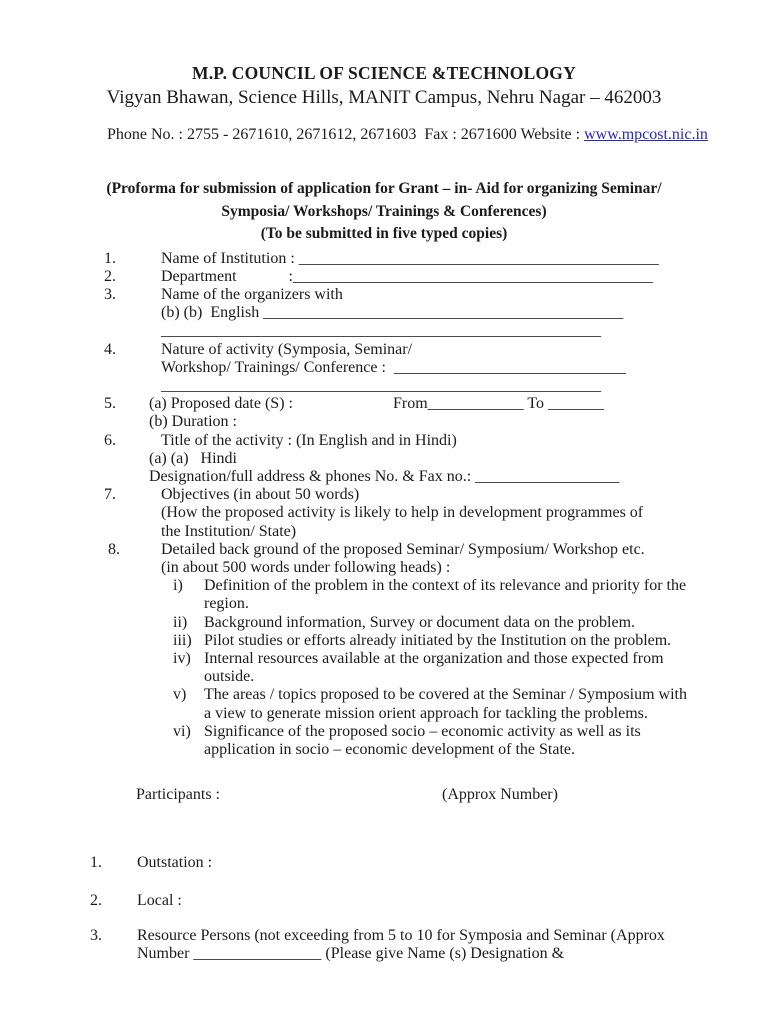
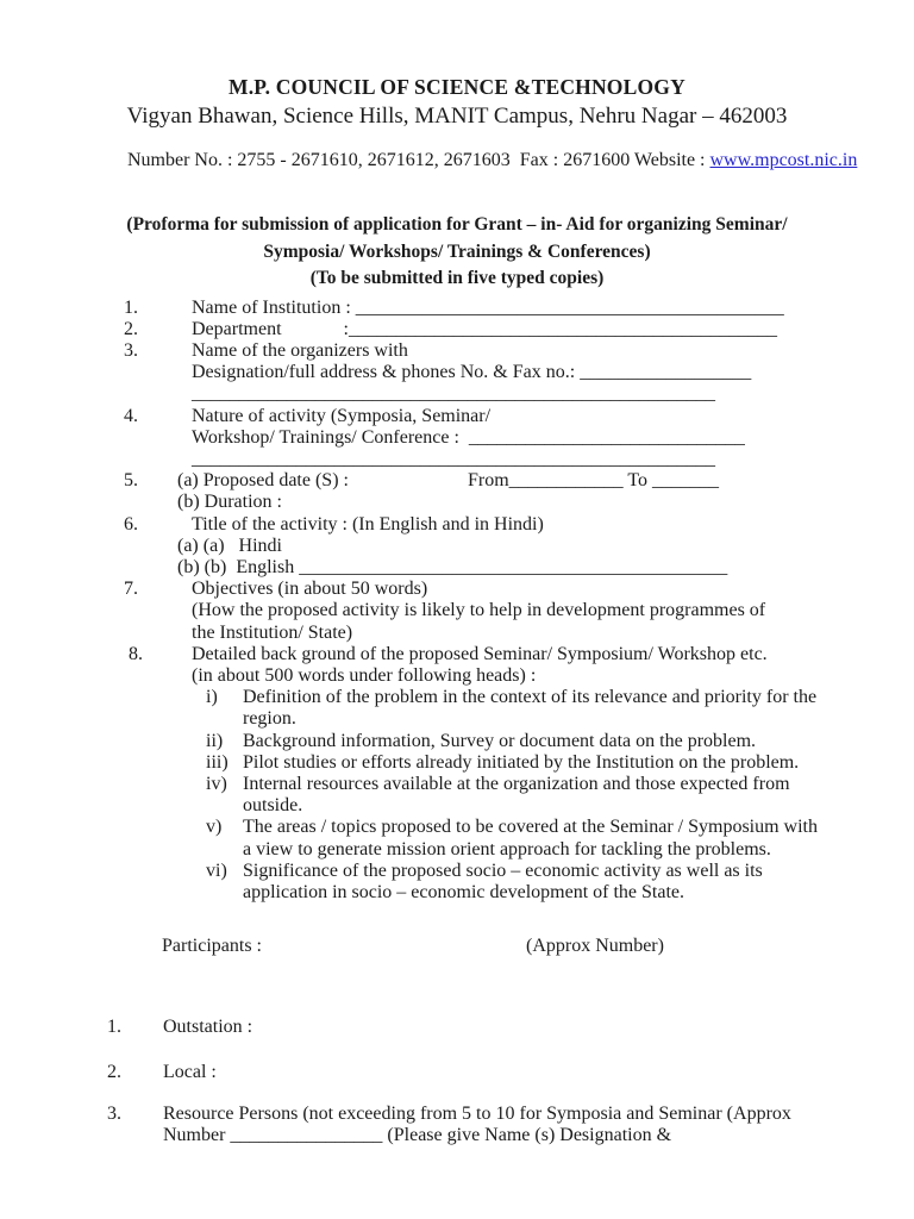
  M.P. COUNCIL OF SCIENCE &TECHNOLOGY
  Vigyan Bhawan, Science Hills, MANIT Campus, Nehru Nagar – 462003
- Phone No. : 2755 - 2671610, 2671612, 2671603 Fax : 2671600 Website : www.mpcost.nic.in
+ Number No. : 2755 - 2671610, 2671612, 2671603 Fax : 2671600 Website : www.mpcost.nic.in
  (Proforma for submission of application for Grant – in- Aid for organizing Seminar/
  Symposia/ Workshops/ Trainings & Conferences)
  (To be submitted in five typed copies)
  1.
  Name of Institution : _____________________________________________
  2.
  Department :_____________________________________________
  3.
  Name of the organizers with
- (b) (b) English _____________________________________________
+ Designation/full address & phones No. & Fax no.: __________________
  _______________________________________________________
  4.
  Nature of activity (Symposia, Seminar/
  Workshop/ Trainings/ Conference : _____________________________
  _______________________________________________________
  5.
  (a) Proposed date (S) : From____________ To _______
  (b) Duration :
  6.
  Title of the activity : (In English and in Hindi)
  (a) (a) Hindi
- Designation/full address & phones No. & Fax no.: __________________
+ (b) (b) English _____________________________________________
  7.
  Objectives (in about 50 words)
  (How the proposed activity is likely to help in development programmes of
  the Institution/ State)
  8.
  Detailed back ground of the proposed Seminar/ Symposium/ Workshop etc.
  (in about 500 words under following heads) :
  i)
  Definition of the problem in the context of its relevance and priority for the
  region.
  ii)
  Background information, Survey or document data on the problem.
  iii)
  Pilot studies or efforts already initiated by the Institution on the problem.
  iv)
  Internal resources available at the organization and those expected from
  outside.
  v)
  The areas / topics proposed to be covered at the Seminar / Symposium with
  a view to generate mission orient approach for tackling the problems.
  vi)
  Significance of the proposed socio – economic activity as well as its
  application in socio – economic development of the State.
  Participants : (Approx Number)
  1.
  Outstation :
  2.
  Local :
  3.
  Resource Persons (not exceeding from 5 to 10 for Symposia and Seminar (Approx
  Number ________________ (Please give Name (s) Designation &
